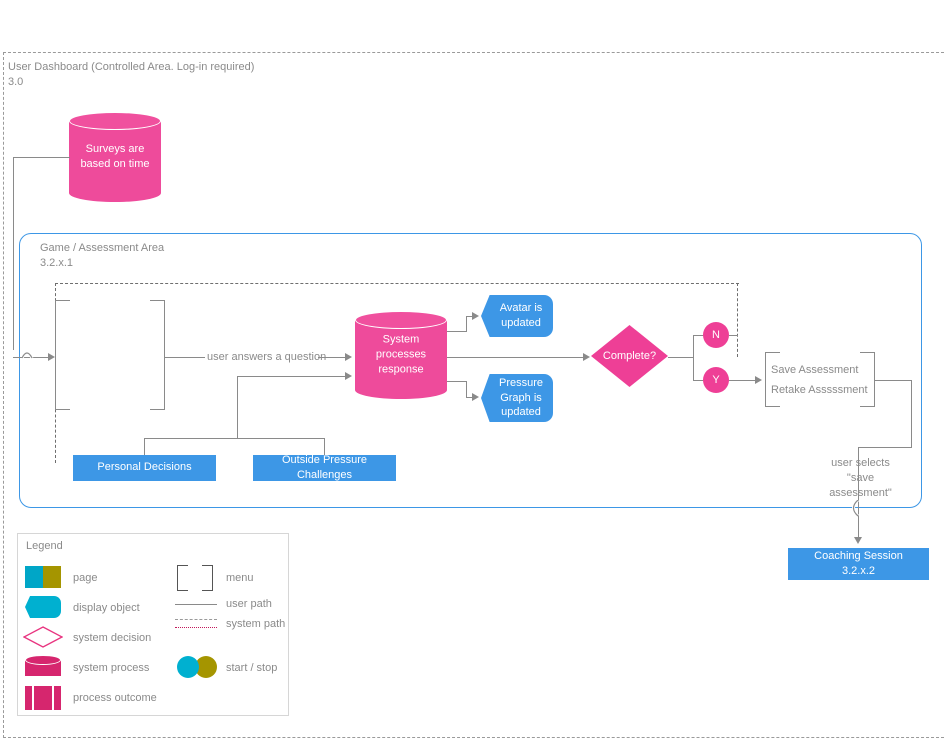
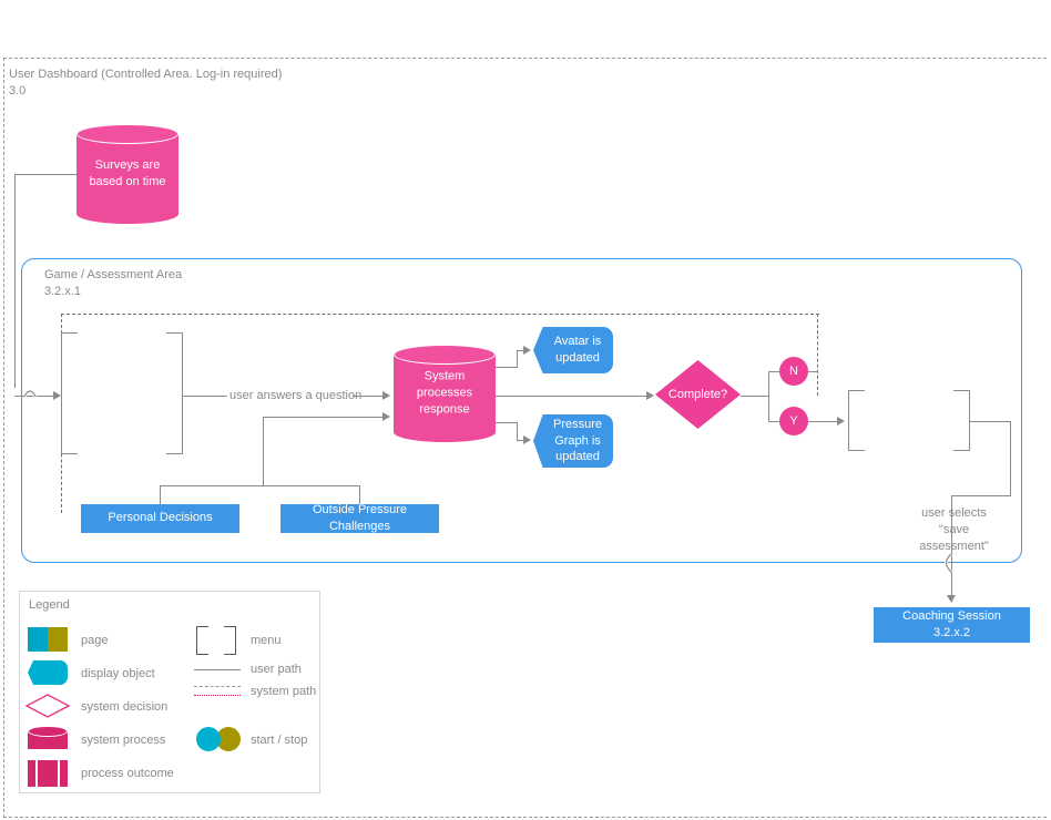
  User Dashboard (Controlled Area. Log-in required)
  3.0
  Game / Assessment Area
  3.2.x.1
  Surveys are
  based on time
  user answers a questi
  System
  processes
  response
  Avatar is
  updated
  Pressure
  Graph is
  updated
  Complete?
  N
  Y
- Save Assessment
- Retake Asssssment
  user selects
  "save assessment"
  Personal Decisions
  Outside Pressure Challenges
  Coaching Session
  3.2.x.2
  Legend
  page
  display object
  system decision
  system process
  process outcome
  menu
  user path
  system path
  start / stop
